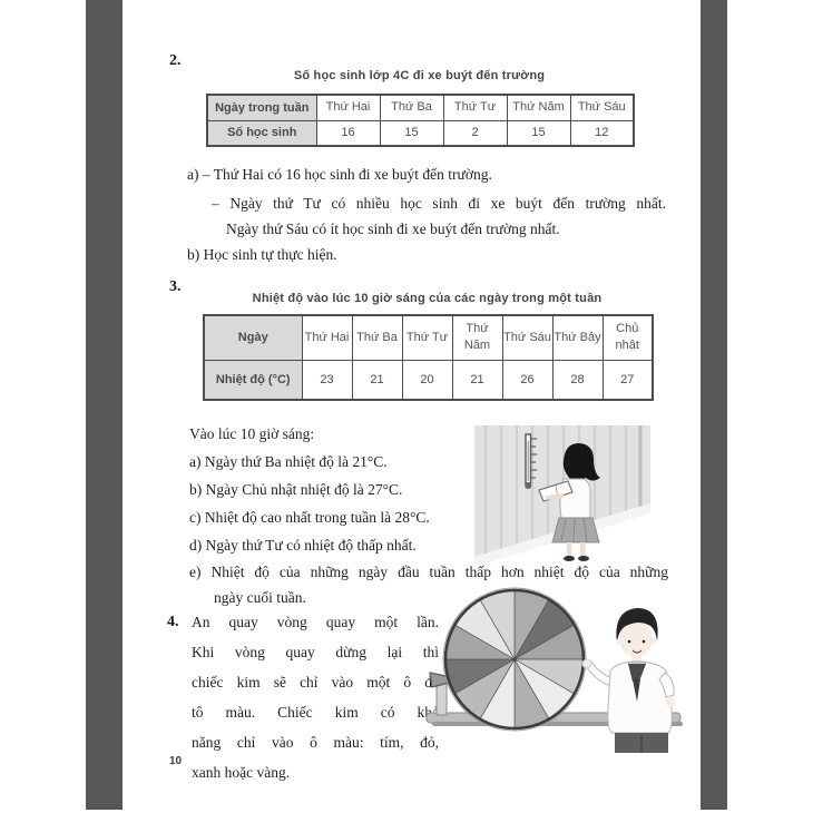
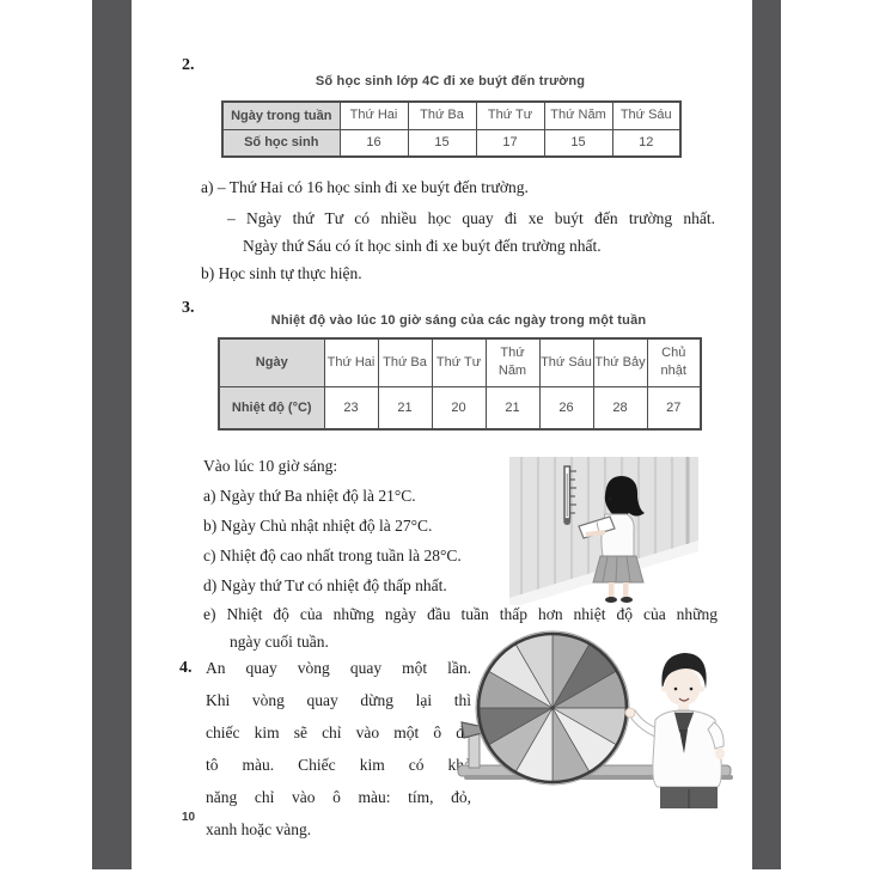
  2.
  Số học sinh lớp 4C đi xe buýt đến trường
  Ngày trong tuần	Thứ Hai	Thứ Ba	Thứ Tư	Thứ Năm	Thứ Sáu
- Số học sinh	16	15	2	15	12
+ Số học sinh	16	15	17	15	12
  a) – Thứ Hai có 16 học sinh đi xe buýt đến trường.
- – Ngày thứ Tư có nhiều học sinh đi xe buýt đến trường nhất.
+ – Ngày thứ Tư có nhiều học quay đi xe buýt đến trường nhất.
  Ngày thứ Sáu có ít học sinh đi xe buýt đến trường nhất.
  b) Học sinh tự thực hiện.
  3.
  Nhiệt độ vào lúc 10 giờ sáng của các ngày trong một tuần
  Ngày	Thứ Hai	Thứ Ba	Thứ Tư	Thứ Năm	Thứ Sáu	Thứ Bảy	Chủ nhật
  Nhiệt độ (°C)	23	21	20	21	26	28	27
  Vào lúc 10 giờ sáng:
  a) Ngày thứ Ba nhiệt độ là 21°C.
  b) Ngày Chủ nhật nhiệt độ là 27°C.
  c) Nhiệt độ cao nhất trong tuần là 28°C.
  d) Ngày thứ Tư có nhiệt độ thấp nhất.
  e) Nhiệt độ của những ngày đầu tuần thấp hơn nhiệt độ của những
  ngày cuối tuần.
  4.
  An quay vòng quay một lần.
  Khi vòng quay dừng lại thì
  chiếc kim sẽ chỉ vào một ô đ
  tô màu. Chiếc kim có khả
  năng chỉ vào ô màu: tím, đỏ,
  xanh hoặc vàng.
  10
